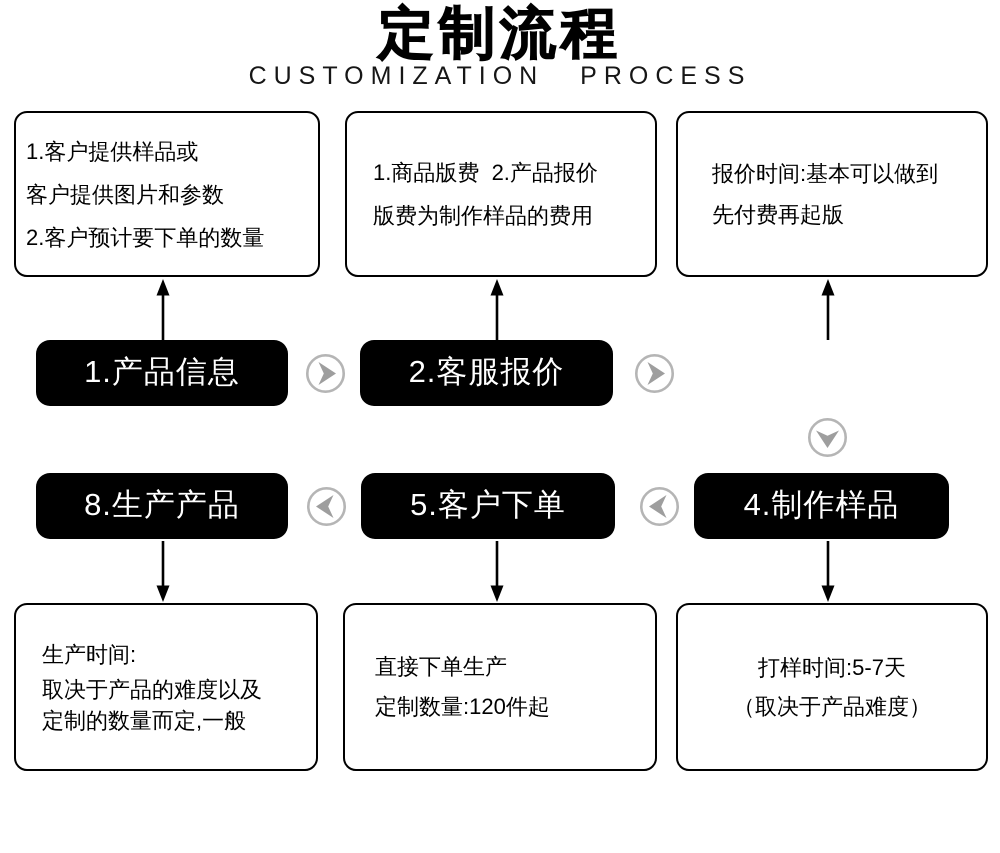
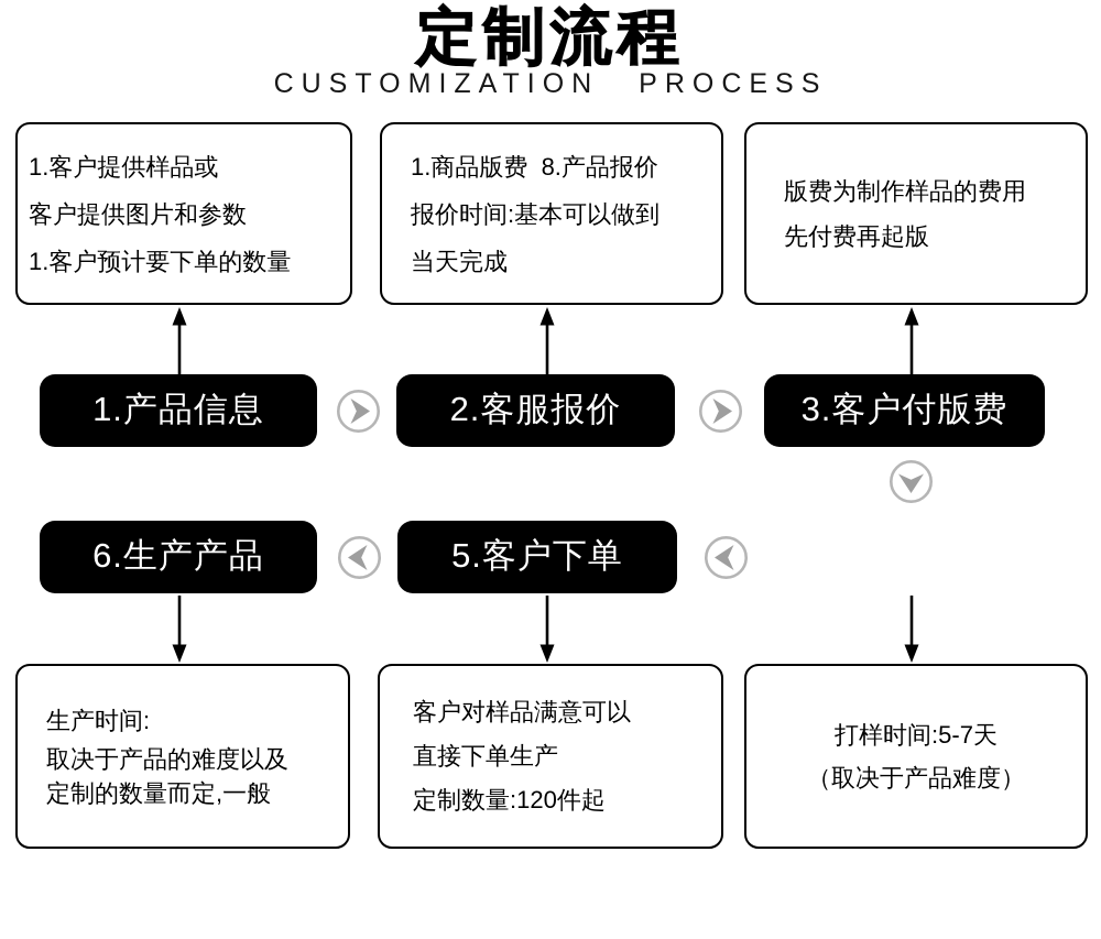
  定制流程
  CUSTOMIZATION PROCESS
  1.客户提供样品或
  客户提供图片和参数
- 2.客户预计要下单的数量
+ 1.客户预计要下单的数量
- 1.商品版费 2.产品报价
+ 1.商品版费 8.产品报价
- 版费为制作样品的费用
+ 报价时间:基本可以做到
+ 当天完成
- 报价时间:基本可以做到
+ 版费为制作样品的费用
  先付费再起版
  1.产品信息
  2.客服报价
+ 3.客户付版费
- 8.生产产品
+ 6.生产产品
  5.客户下单
- 4.制作样品
  生产时间:
  取决于产品的难度以及
  定制的数量而定,一般
+ 客户对样品满意可以
  直接下单生产
  定制数量:120件起
  打样时间:5-7天
  （取决于产品难度）
